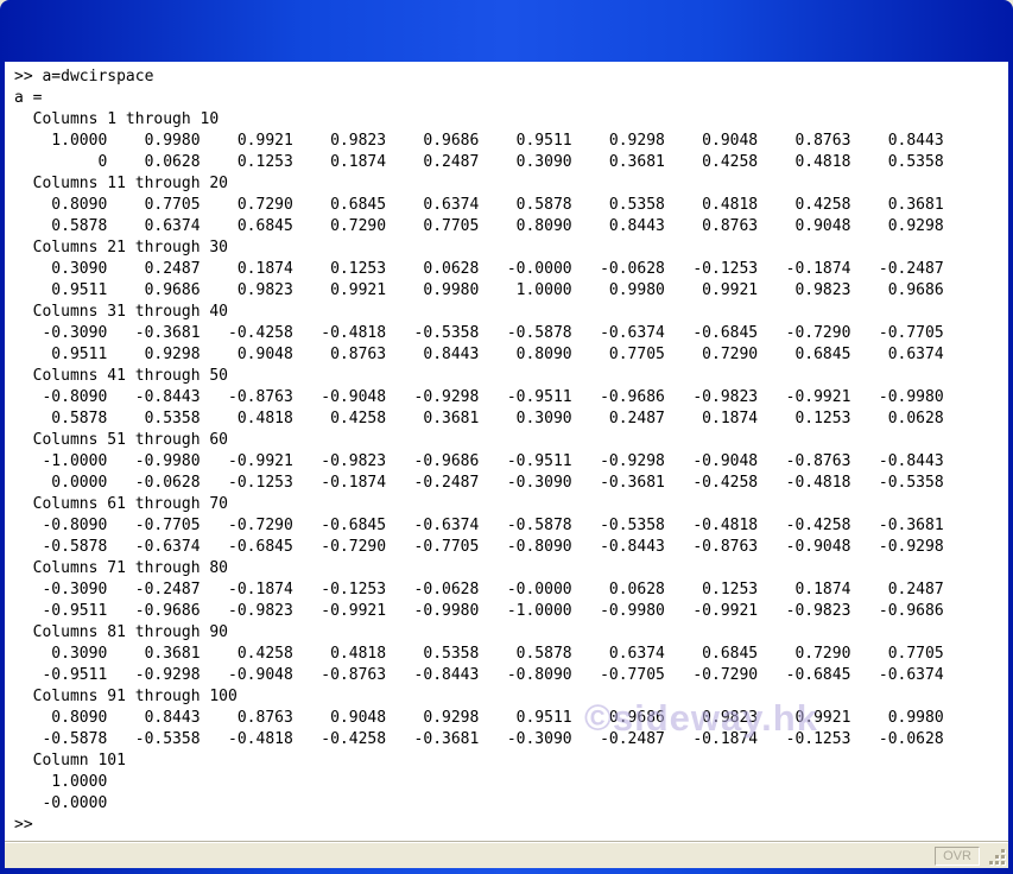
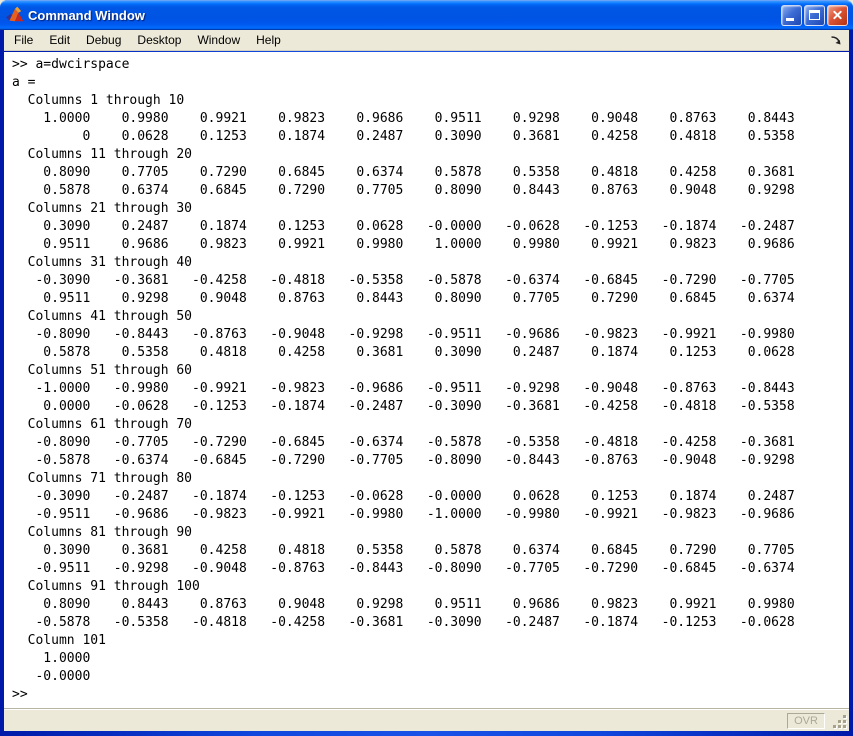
+ Command Window
+ File
+ Edit
+ Debug
+ Desktop
+ Window
+ Help
  >> a=dwcirspace
  a =
  Columns 1 through 10
  1.0000 0.9980 0.9921 0.9823 0.9686 0.9511 0.9298 0.9048 0.8763 0.8443
  0 0.0628 0.1253 0.1874 0.2487 0.3090 0.3681 0.4258 0.4818 0.5358
  Columns 11 through 20
  0.8090 0.7705 0.7290 0.6845 0.6374 0.5878 0.5358 0.4818 0.4258 0.3681
  0.5878 0.6374 0.6845 0.7290 0.7705 0.8090 0.8443 0.8763 0.9048 0.9298
  Columns 21 through 30
  0.3090 0.2487 0.1874 0.1253 0.0628 -0.0000 -0.0628 -0.1253 -0.1874 -0.2487
  0.9511 0.9686 0.9823 0.9921 0.9980 1.0000 0.9980 0.9921 0.9823 0.9686
  Columns 31 through 40
  -0.3090 -0.3681 -0.4258 -0.4818 -0.5358 -0.5878 -0.6374 -0.6845 -0.7290 -0.7705
  0.9511 0.9298 0.9048 0.8763 0.8443 0.8090 0.7705 0.7290 0.6845 0.6374
  Columns 41 through 50
  -0.8090 -0.8443 -0.8763 -0.9048 -0.9298 -0.9511 -0.9686 -0.9823 -0.9921 -0.9980
  0.5878 0.5358 0.4818 0.4258 0.3681 0.3090 0.2487 0.1874 0.1253 0.0628
  Columns 51 through 60
  -1.0000 -0.9980 -0.9921 -0.9823 -0.9686 -0.9511 -0.9298 -0.9048 -0.8763 -0.8443
  0.0000 -0.0628 -0.1253 -0.1874 -0.2487 -0.3090 -0.3681 -0.4258 -0.4818 -0.5358
  Columns 61 through 70
  -0.8090 -0.7705 -0.7290 -0.6845 -0.6374 -0.5878 -0.5358 -0.4818 -0.4258 -0.3681
  -0.5878 -0.6374 -0.6845 -0.7290 -0.7705 -0.8090 -0.8443 -0.8763 -0.9048 -0.9298
  Columns 71 through 80
  -0.3090 -0.2487 -0.1874 -0.1253 -0.0628 -0.0000 0.0628 0.1253 0.1874 0.2487
  -0.9511 -0.9686 -0.9823 -0.9921 -0.9980 -1.0000 -0.9980 -0.9921 -0.9823 -0.9686
  Columns 81 through 90
  0.3090 0.3681 0.4258 0.4818 0.5358 0.5878 0.6374 0.6845 0.7290 0.7705
  -0.9511 -0.9298 -0.9048 -0.8763 -0.8443 -0.8090 -0.7705 -0.7290 -0.6845 -0.6374
  Columns 91 through 100
  0.8090 0.8443 0.8763 0.9048 0.9298 0.9511 0.9686 0.9823 0.9921 0.9980
  -0.5878 -0.5358 -0.4818 -0.4258 -0.3681 -0.3090 -0.2487 -0.1874 -0.1253 -0.0628
  Column 101
  1.0000
  -0.0000
  >>
- ©sideway.hk
  OVR
